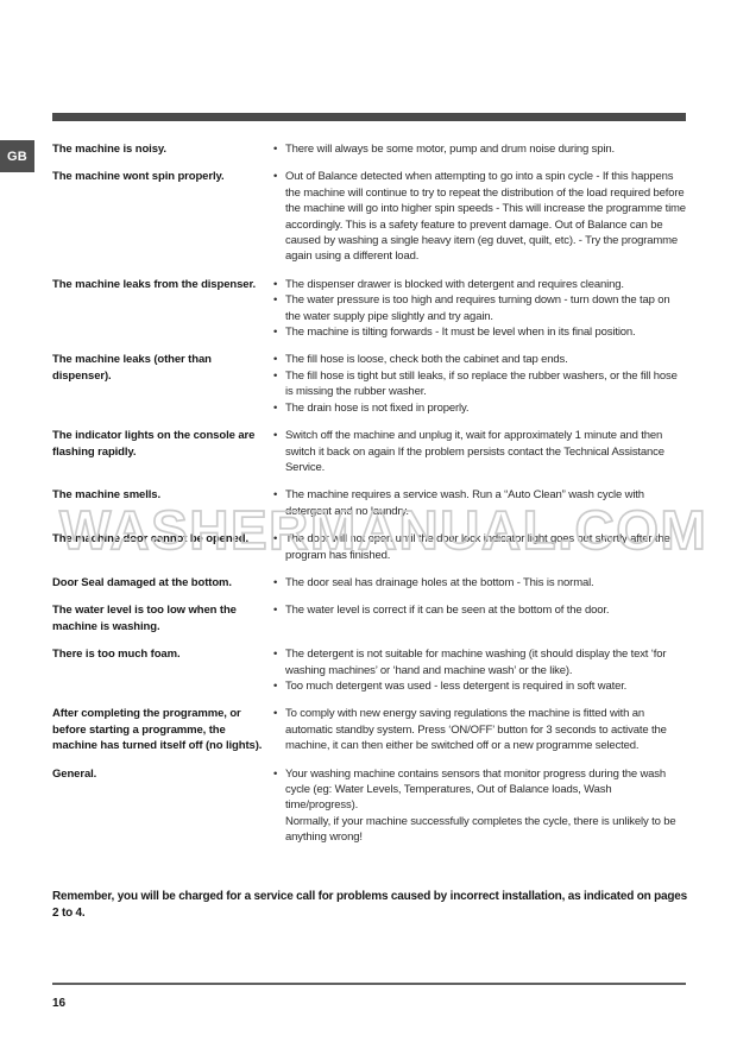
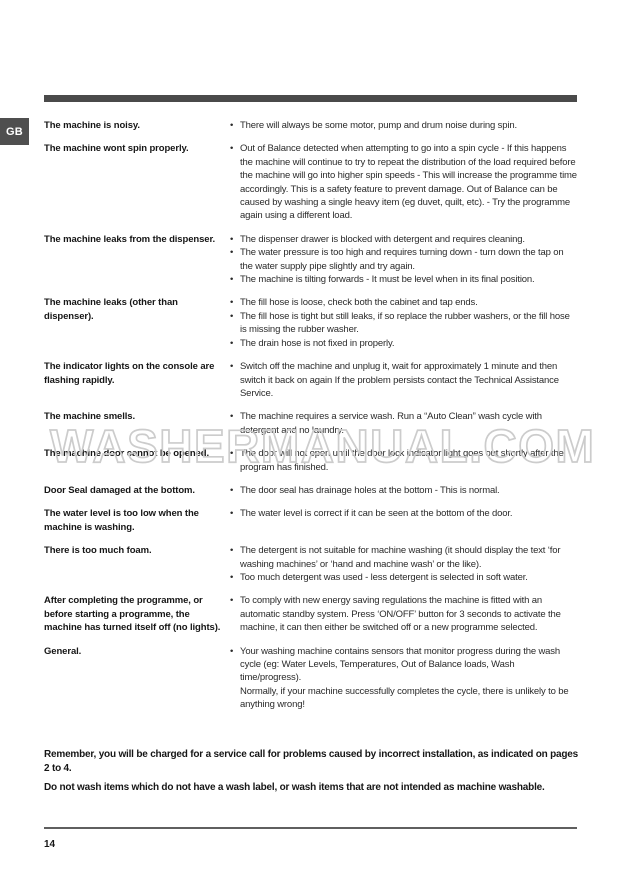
  GB
  The machine is noisy.
  •
  There will always be some motor, pump and drum noise during spin.
  The machine wont spin properly.
  •
  Out of Balance detected when attempting to go into a spin cycle - If this happens the machine will continue to try to repeat the distribution of the load required before the machine will go into higher spin speeds - This will increase the programme time accordingly. This is a safety feature to prevent damage. Out of Balance can be caused by washing a single heavy item (eg duvet, quilt, etc). - Try the programme again using a different load.
  The machine leaks from the dispenser.
  •
  The dispenser drawer is blocked with detergent and requires cleaning.
  •
  The water pressure is too high and requires turning down - turn down the tap on the water supply pipe slightly and try again.
  •
  The machine is tilting forwards - It must be level when in its final position.
  The machine leaks (other than dispenser).
  •
  The fill hose is loose, check both the cabinet and tap ends.
  •
  The fill hose is tight but still leaks, if so replace the rubber washers, or the fill hose is missing the rubber washer.
  •
  The drain hose is not fixed in properly.
  The indicator lights on the console are flashing rapidly.
  •
  Switch off the machine and unplug it, wait for approximately 1 minute and then switch it back on again If the problem persists contact the Technical Assistance Service.
  The machine smells.
  •
  The machine requires a service wash. Run a “Auto Clean” wash cycle with detergent and no laundry.
  The machine door cannot be opened.
  •
  The door will not open until the door lock indicator light goes out shortly after the program has finished.
  Door Seal damaged at the bottom.
  •
  The door seal has drainage holes at the bottom - This is normal.
  The water level is too low when the machine is washing.
  •
  The water level is correct if it can be seen at the bottom of the door.
  There is too much foam.
  •
  The detergent is not suitable for machine washing (it should display the text ‘for washing machines’ or ‘hand and machine wash’ or the like).
  •
- Too much detergent was used - less detergent is required in soft water.
+ Too much detergent was used - less detergent is selected in soft water.
  After completing the programme, or before starting a programme, the machine has turned itself off (no lights).
  •
  To comply with new energy saving regulations the machine is fitted with an automatic standby system. Press ‘ON/OFF’ button for 3 seconds to activate the machine, it can then either be switched off or a new programme selected.
  General.
  •
  Your washing machine contains sensors that monitor progress during the wash cycle (eg: Water Levels, Temperatures, Out of Balance loads, Wash time/progress).
  Normally, if your machine successfully completes the cycle, there is unlikely to be anything wrong!
  WASHERMANUAL.COM
  Remember, you will be charged for a service call for problems caused by incorrect installation, as indicated on pages 2 to 4.
+ Do not wash items which do not have a wash label, or wash items that are not intended as machine washable.
- 16
+ 14
